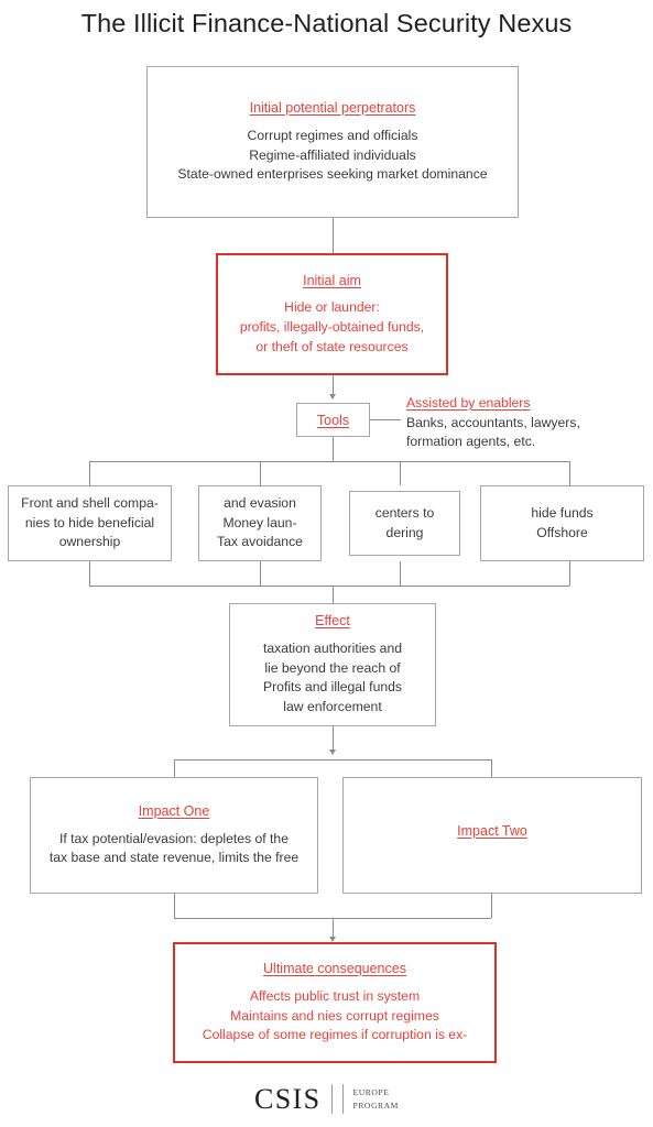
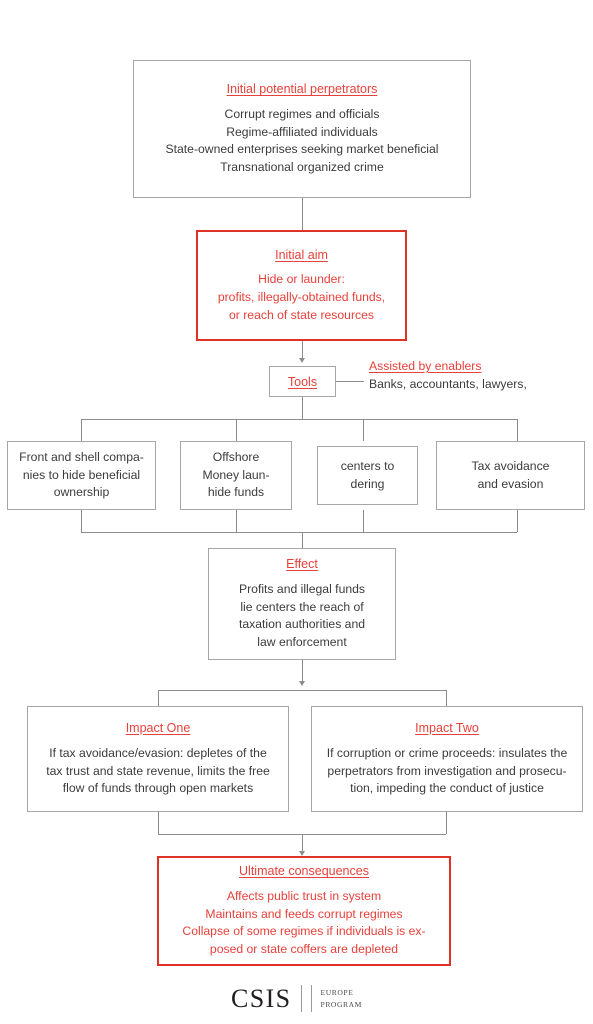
- The Illicit Finance-National Security Nexus
  Initial potential perpetrators
  Corrupt regimes and officials
  Regime-affiliated individuals
- State-owned enterprises seeking market dominance
+ State-owned enterprises seeking market beneficial
+ Transnational organized crime
  Initial aim
  Hide or launder:
  profits, illegally-obtained funds,
- or theft of state resources
+ or reach of state resources
  Tools
  Assisted by enablers
  Banks, accountants, lawyers,
- formation agents, etc.
  Front and shell compa-
  nies to hide beneficial
  ownership
- and evasion
+ Offshore
  Money laun-
- Tax avoidance
+ hide funds
  centers to
  dering
- hide funds
+ Tax avoidance
- Offshore
+ and evasion
  Effect
- taxation authorities and
+ Profits and illegal funds
- lie beyond the reach of
+ lie centers the reach of
- Profits and illegal funds
+ taxation authorities and
  law enforcement
  Impact One
- If tax potential/evasion: depletes of the
+ If tax avoidance/evasion: depletes of the
- tax base and state revenue, limits the free
+ tax trust and state revenue, limits the free
+ flow of funds through open markets
  Impact Two
+ If corruption or crime proceeds: insulates the
+ perpetrators from investigation and prosecu-
+ tion, impeding the conduct of justice
  Ultimate consequences
  Affects public trust in system
- Maintains and nies corrupt regimes
+ Maintains and feeds corrupt regimes
- Collapse of some regimes if corruption is ex-
+ Collapse of some regimes if individuals is ex-
+ posed or state coffers are depleted
  CSIS
  EUROPE
  PROGRAM
